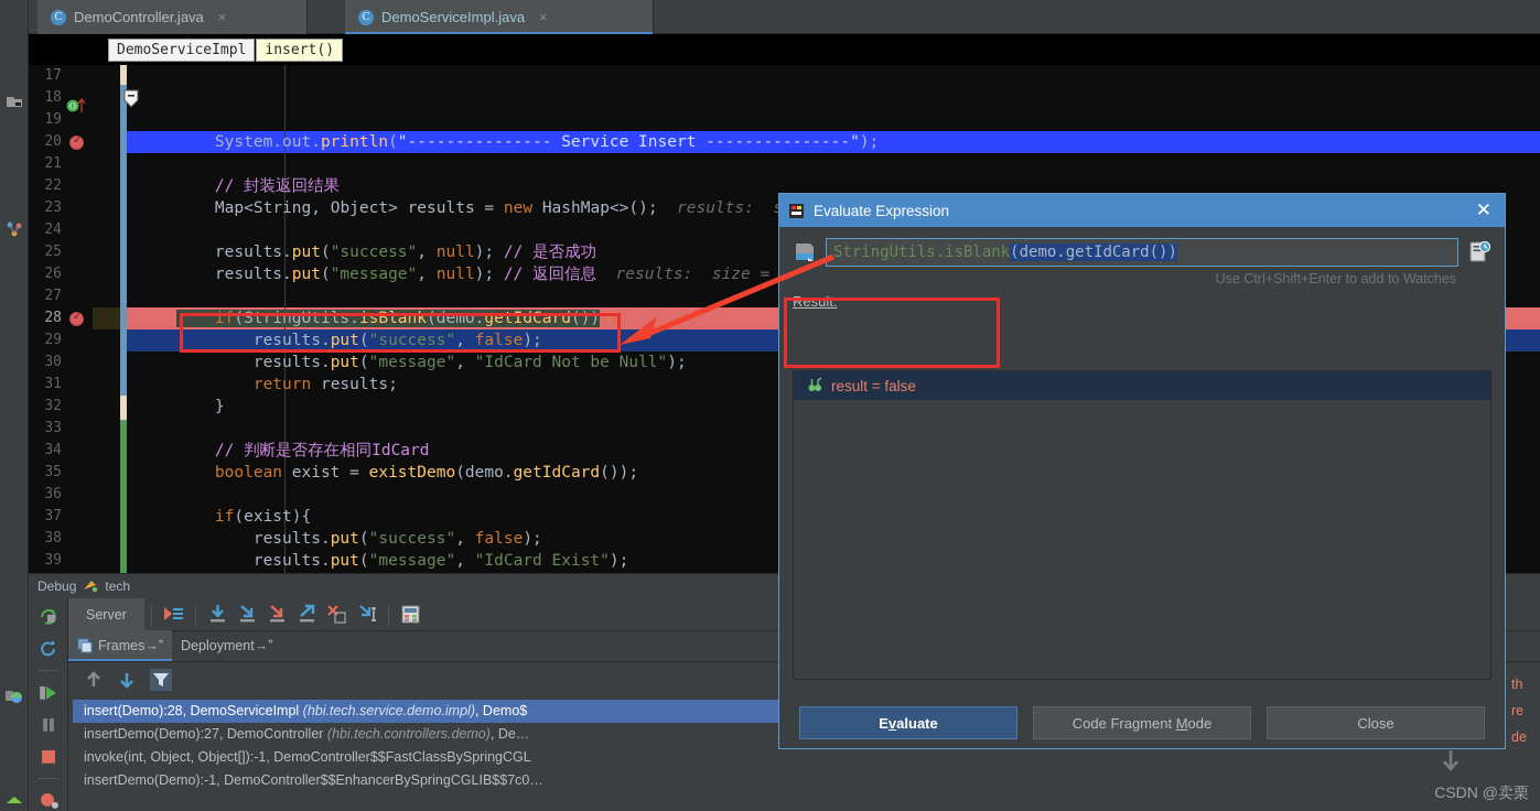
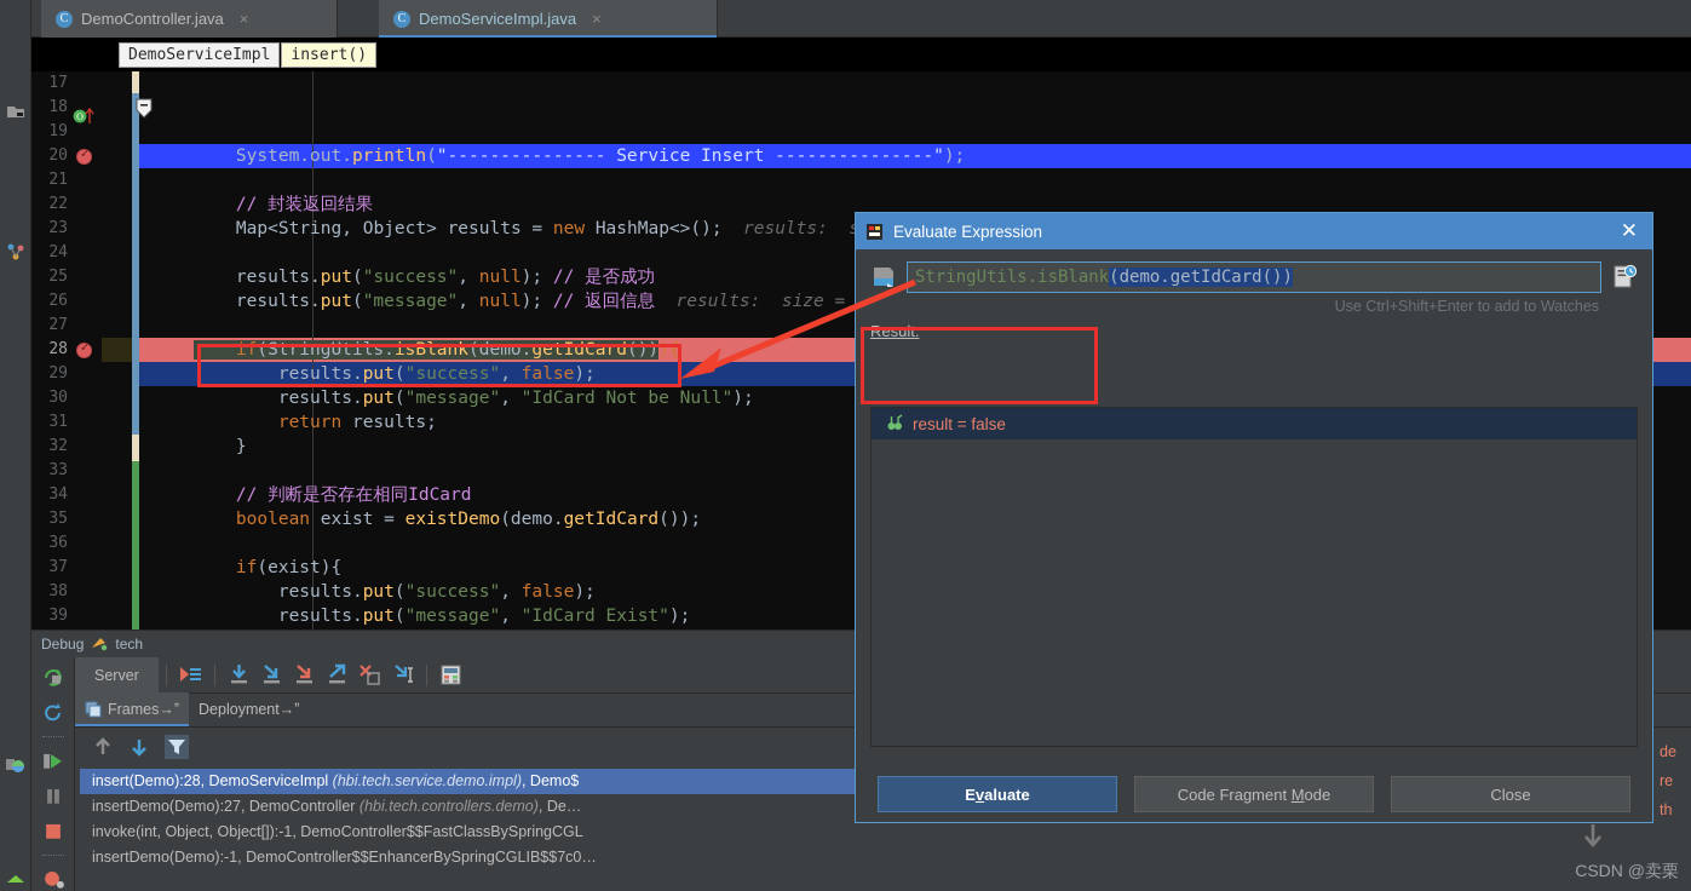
  C
  DemoController.java
  ×
  C
  DemoServiceImpl.java
  ×
  DemoServiceImpl
  insert()
  17
  18
  19
  20
  21
  22
  23
  24
  25
  26
  27
  28
  29
  30
  31
  32
  33
  34
  35
  36
  37
  38
  39
  O
  System.out.println("--------------- Service Insert ---------------");
  // 封装返回结果
  Map<String, Object> results = new HashMap<>(); results:
  results.put("success", null); // 是否成功
  results.put("message", null); // 返回信息 results: size =
  if(StringUtils.isBlank(demo.getIdCard())){
  results.put("success", false);
  results.put("message", "IdCard Not be Null");
  return results;
  }
  // 判断是否存在相同IdCard
  boolean exist = existDemo(demo.getIdCard());
  if(exist){
  results.put("success", false);
  results.put("message", "IdCard Exist");
  Debug
  tech
  Server
  Frames→ˮ
  Deployment→ˮ
  insert(Demo):28, DemoServiceImpl (hbi.tech.service.demo.impl), Demo$
  insertDemo(Demo):27, DemoController (hbi.tech.controllers.demo), De…
  invoke(int, Object, Object[]):-1, DemoController$$FastClassBySpringCGL
  insertDemo(Demo):-1, DemoController$$EnhancerBySpringCGLIB$$7c0…
- th
+ de
  re
- de
+ th
  Evaluate Expression
  ✕
  StringUtils.isBlank
  (demo.getIdCard())
  Use Ctrl+Shift+Enter to add to Watches
  Result:
  result = false
  Evaluate
  Code Fragment Mode
  Close
  CSDN @卖栗
